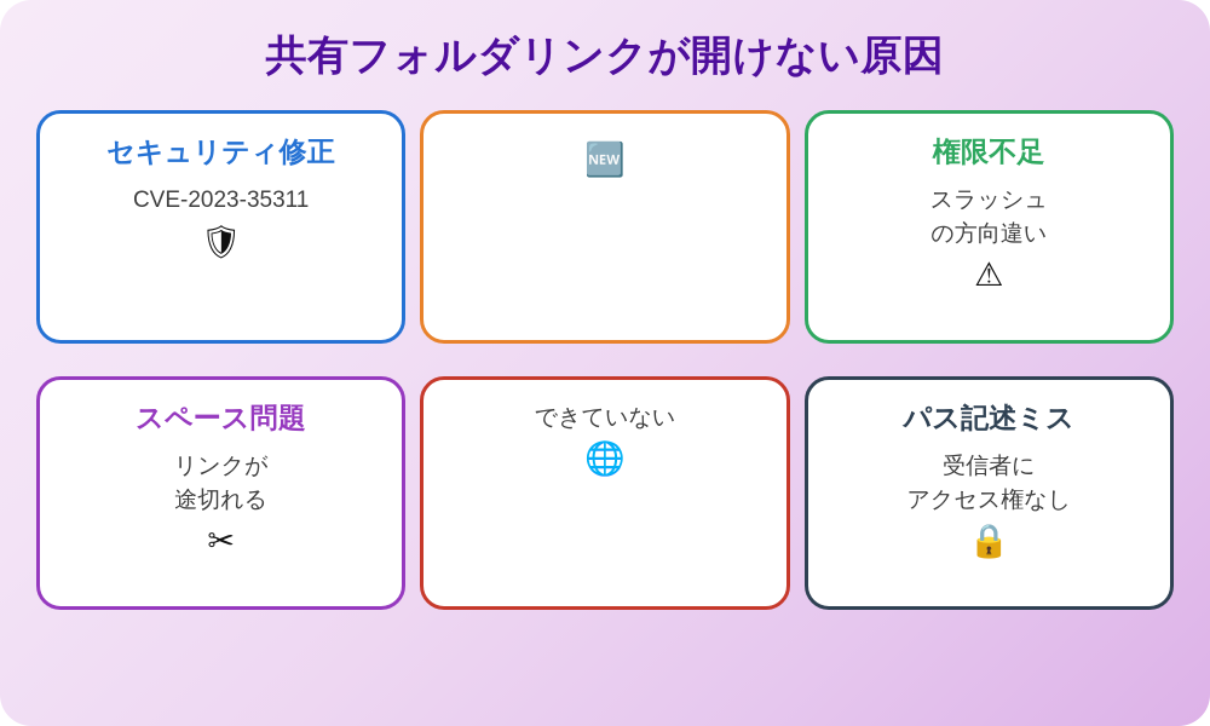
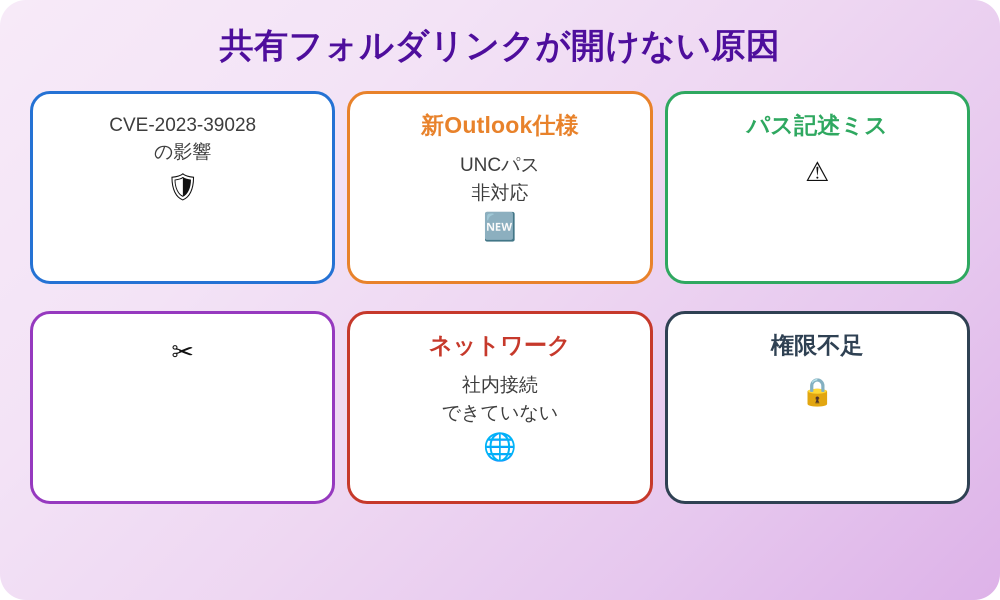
  共有フォルダリンクが開けない原因
- セキュリティ修正
- CVE-2023-35311
+ CVE-2023-39028
+ の影響
  🛡
+ 新Outlook仕様
+ UNCパス
+ 非対応
  🆕
- 権限不足
+ パス記述ミス
- スラッシュ
- の方向違い
  ⚠
- スペース問題
- リンクが
- 途切れる
  ✂
+ ネットワーク
+ 社内接続
  できていない
  🌐
- パス記述ミス
+ 権限不足
- 受信者に
- アクセス権なし
  🔒
